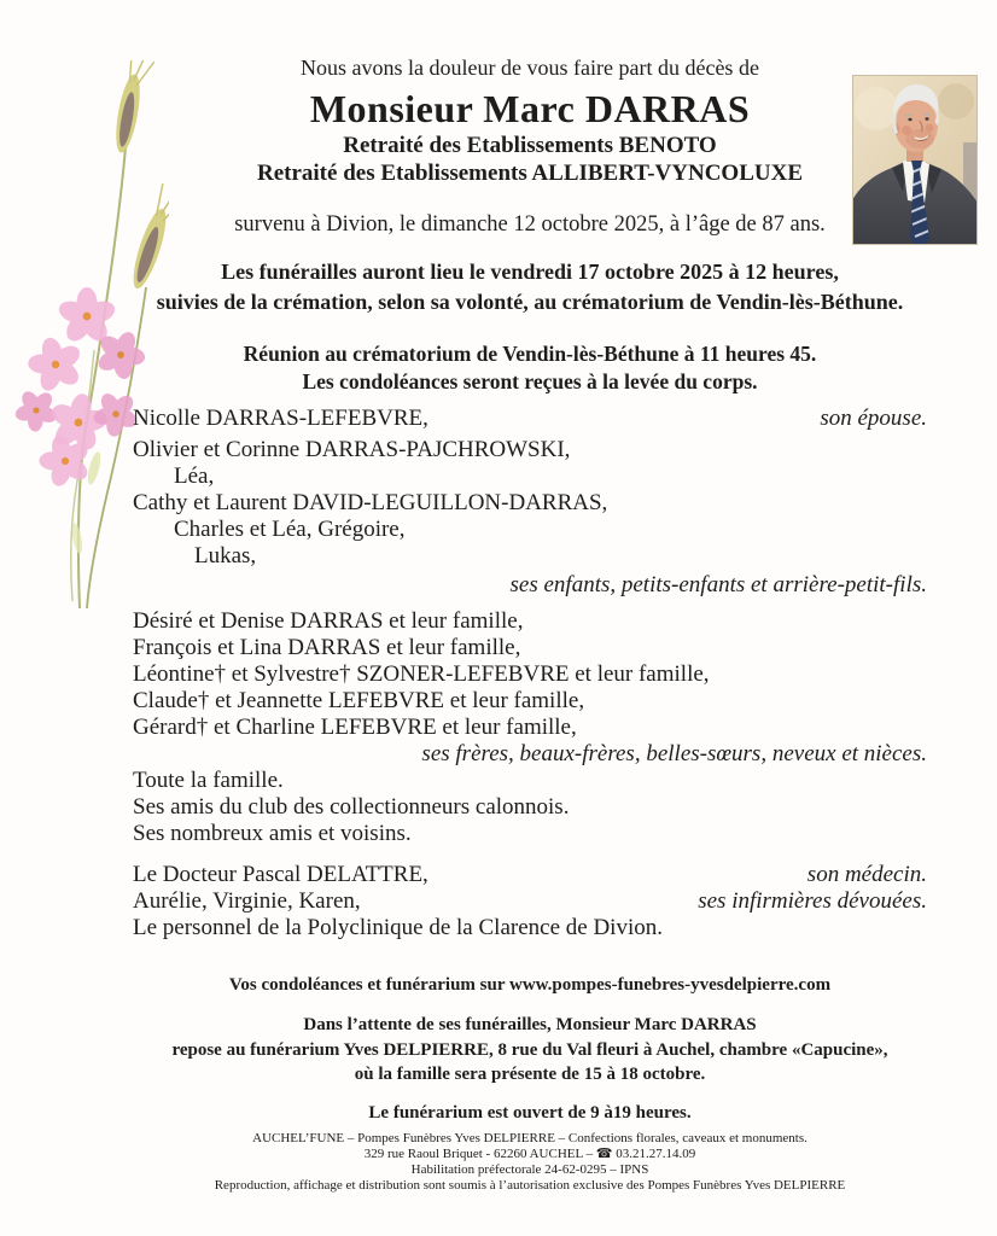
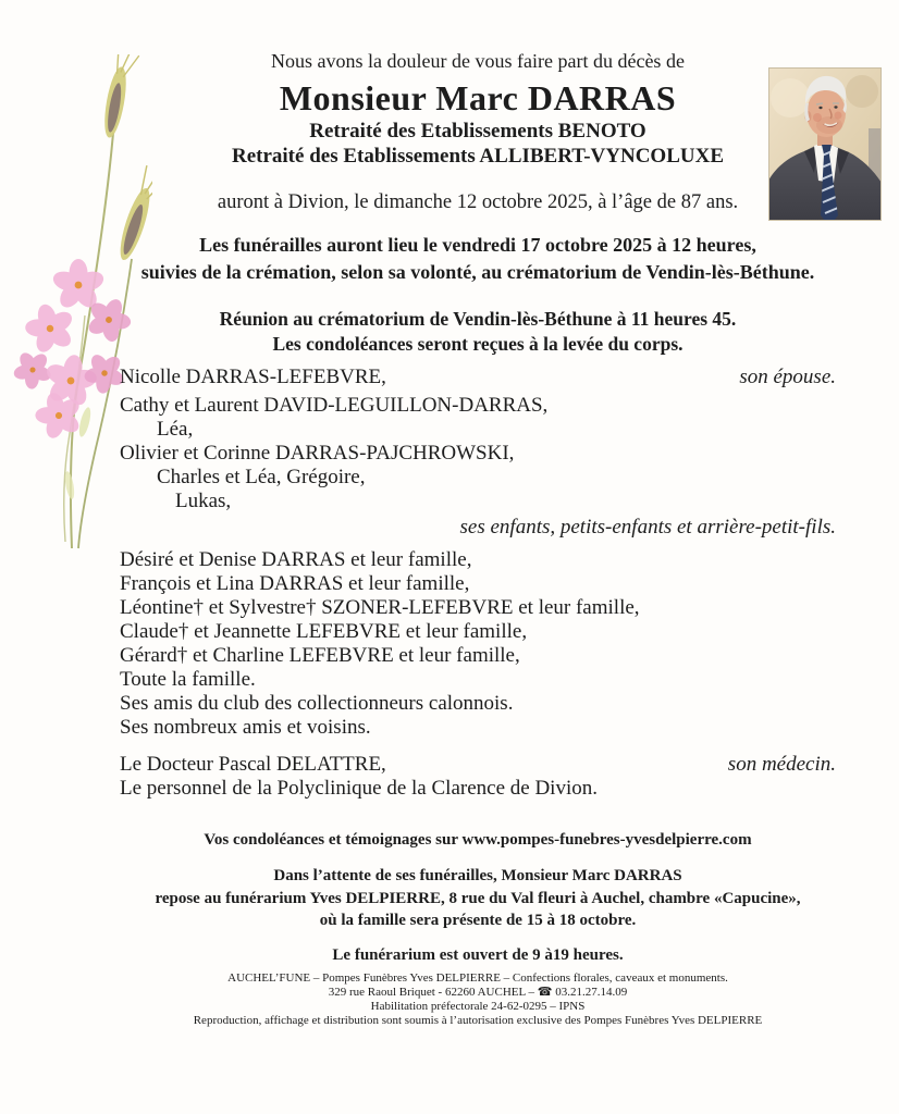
  Nous avons la douleur de vous faire part du décès de
  Monsieur Marc DARRAS
  Retraité des Etablissements BENOTO
  Retraité des Etablissements ALLIBERT-VYNCOLUXE
- survenu à Divion, le dimanche 12 octobre 2025, à l’âge de 87 ans.
+ auront à Divion, le dimanche 12 octobre 2025, à l’âge de 87 ans.
  Les funérailles auront lieu le vendredi 17 octobre 2025 à 12 heures,
  suivies de la crémation, selon sa volonté, au crématorium de Vendin-lès-Béthune.
  Réunion au crématorium de Vendin-lès-Béthune à 11 heures 45.
  Les condoléances seront reçues à la levée du corps.
  Nicolle DARRAS-LEFEBVRE,
  son épouse.
- Olivier et Corinne DARRAS-PAJCHROWSKI,
+ Cathy et Laurent DAVID-LEGUILLON-DARRAS,
  Léa,
- Cathy et Laurent DAVID-LEGUILLON-DARRAS,
+ Olivier et Corinne DARRAS-PAJCHROWSKI,
  Charles et Léa, Grégoire,
  Lukas,
  ses enfants, petits-enfants et arrière-petit-fils.
  Désiré et Denise DARRAS et leur famille,
  François et Lina DARRAS et leur famille,
  Léontine† et Sylvestre† SZONER-LEFEBVRE et leur famille,
  Claude† et Jeannette LEFEBVRE et leur famille,
  Gérard† et Charline LEFEBVRE et leur famille,
- ses frères, beaux-frères, belles-sœurs, neveux et nièces.
  Toute la famille.
  Ses amis du club des collectionneurs calonnois.
  Ses nombreux amis et voisins.
  Le Docteur Pascal DELATTRE,
  son médecin.
- Aurélie, Virginie, Karen,
- ses infirmières dévouées.
  Le personnel de la Polyclinique de la Clarence de Divion.
- Vos condoléances et funérarium sur www.pompes-funebres-yvesdelpierre.com
+ Vos condoléances et témoignages sur www.pompes-funebres-yvesdelpierre.com
  Dans l’attente de ses funérailles, Monsieur Marc DARRAS
  repose au funérarium Yves DELPIERRE, 8 rue du Val fleuri à Auchel, chambre «Capucine»,
  où la famille sera présente de 15 à 18 octobre.
  Le funérarium est ouvert de 9 à19 heures.
  AUCHEL’FUNE – Pompes Funèbres Yves DELPIERRE – Confections florales, caveaux et monuments.
  329 rue Raoul Briquet - 62260 AUCHEL – ☎ 03.21.27.14.09
  Habilitation préfectorale 24-62-0295 – IPNS
  Reproduction, affichage et distribution sont soumis à l’autorisation exclusive des Pompes Funèbres Yves DELPIERRE
